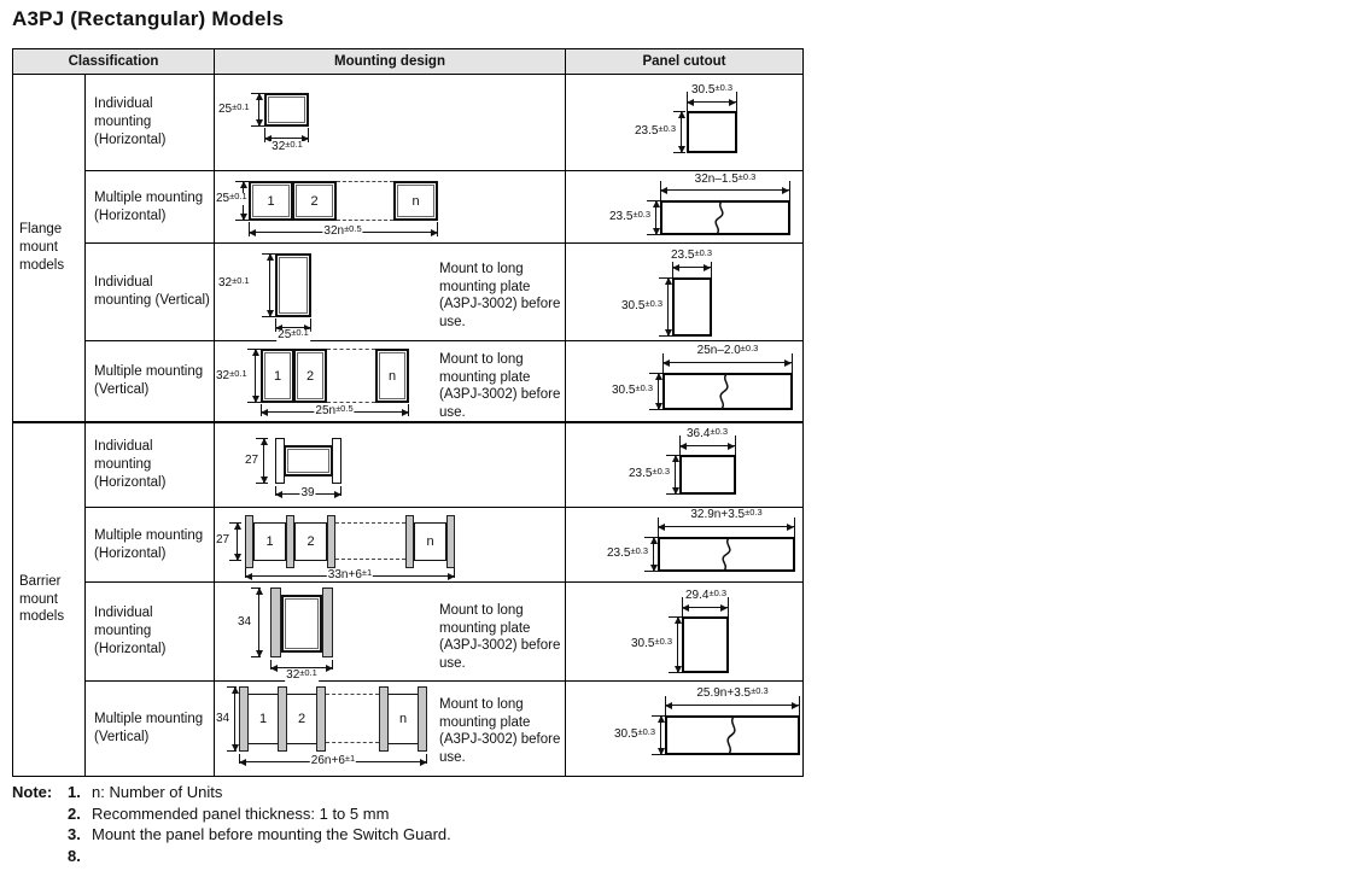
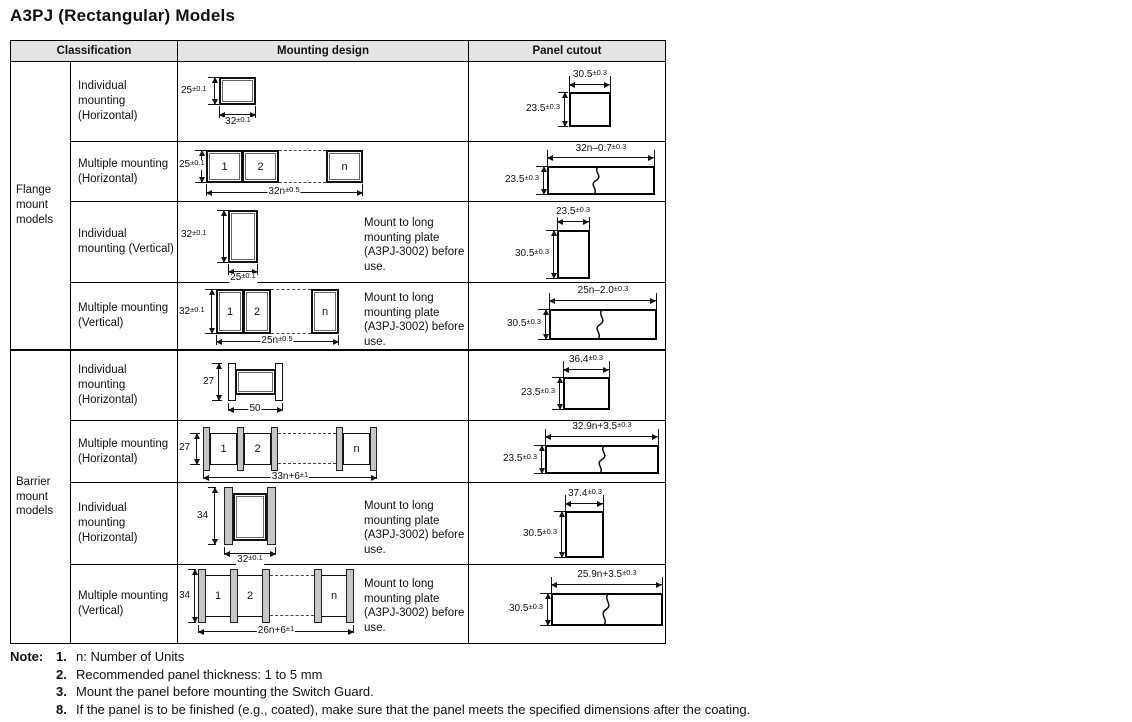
  A3PJ (Rectangular) Models
  Classification
  Mounting design
  Panel cutout
  Flange mount models
  Barrier mount models
  Individual mounting (Horizontal)
  25±0.1
  32±0.1
  30.5±0.3
  23.5±0.3
  Multiple mounting (Horizontal)
  25±0.1
  1
  2
  n
  32n±0.5
- 32n–1.5±0.3
+ 32n–0.7±0.3
  23.5±0.3
  Individual mounting (Vertical)
  32±0.1
  25±0.1
  Mount to long mounting plate (A3PJ-3002) before use.
  23.5±0.3
  30.5±0.3
  Multiple mounting (Vertical)
  32±0.1
  1
  2
  n
  25n±0.5
  Mount to long mounting plate (A3PJ-3002) before use.
  25n–2.0±0.3
  30.5±0.3
  Individual mounting (Horizontal)
  27
- 39
+ 50
  36.4±0.3
  23.5±0.3
  Multiple mounting (Horizontal)
  27
  1
  2
  n
  33n+6±1
  32.9n+3.5±0.3
  23.5±0.3
  Individual mounting (Horizontal)
  34
  32±0.1
  Mount to long mounting plate (A3PJ-3002) before use.
- 29.4±0.3
+ 37.4±0.3
  30.5±0.3
  Multiple mounting (Vertical)
  34
  1
  2
  n
  26n+6±1
  Mount to long mounting plate (A3PJ-3002) before use.
  25.9n+3.5±0.3
  30.5±0.3
  Note:
  1.
  n: Number of Units
  2.
  Recommended panel thickness: 1 to 5 mm
  3.
  Mount the panel before mounting the Switch Guard.
  8.
+ If the panel is to be finished (e.g., coated), make sure that the panel meets the specified dimensions after the coating.
